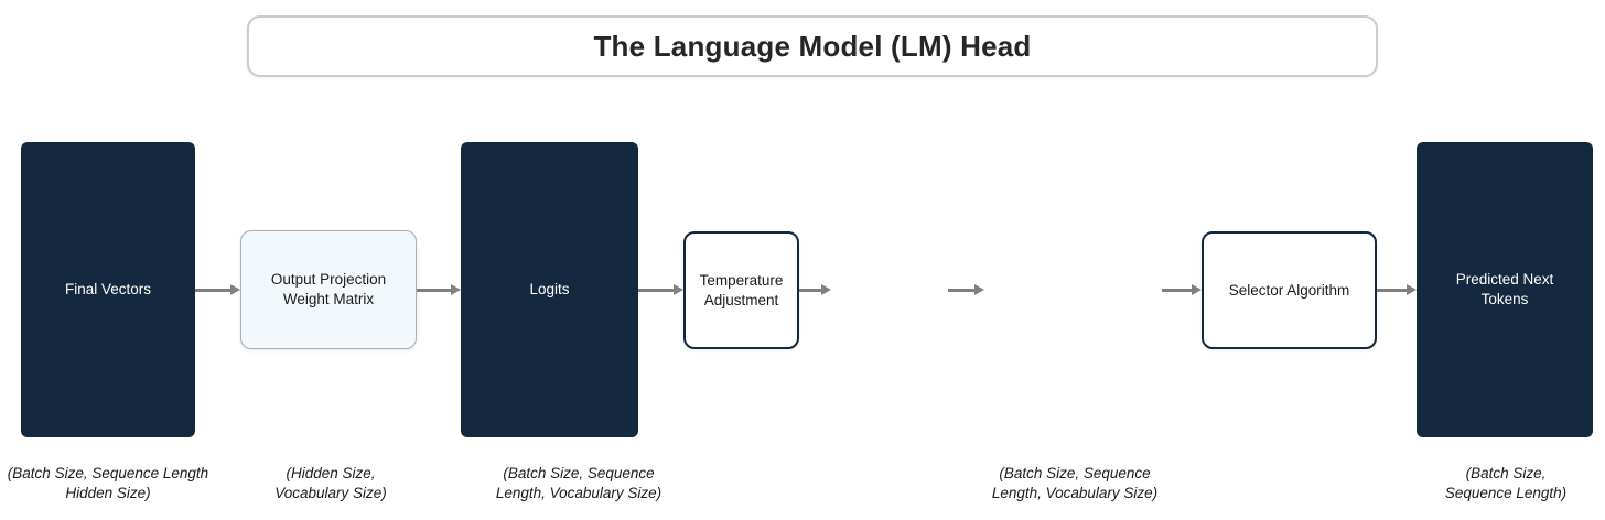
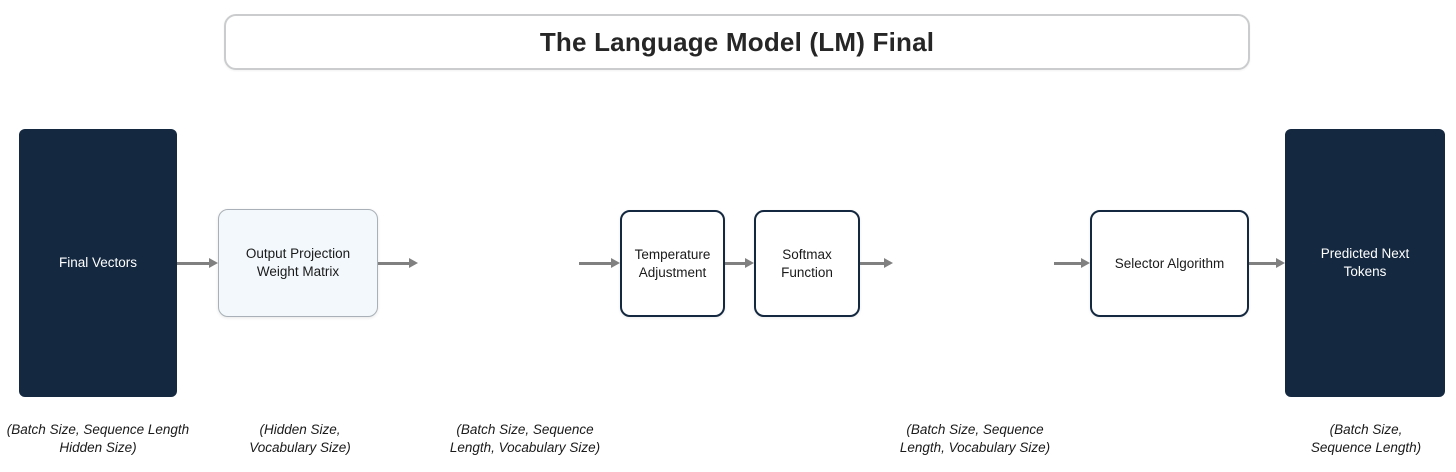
- The Language Model (LM) Head
+ The Language Model (LM) Final
  Final Vectors
  Output Projection
  Weight Matrix
- Logits
  Temperature
  Adjustment
+ Softmax
+ Function
  Selector Algorithm
  Predicted Next
  Tokens
  (Batch Size, Sequence Length
  Hidden Size)
  (Hidden Size,
  Vocabulary Size)
  (Batch Size, Sequence
  Length, Vocabulary Size)
  (Batch Size, Sequence
  Length, Vocabulary Size)
  (Batch Size,
  Sequence Length)
